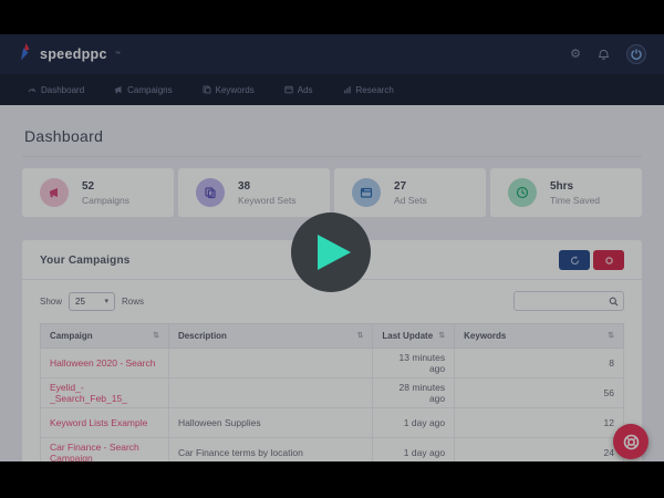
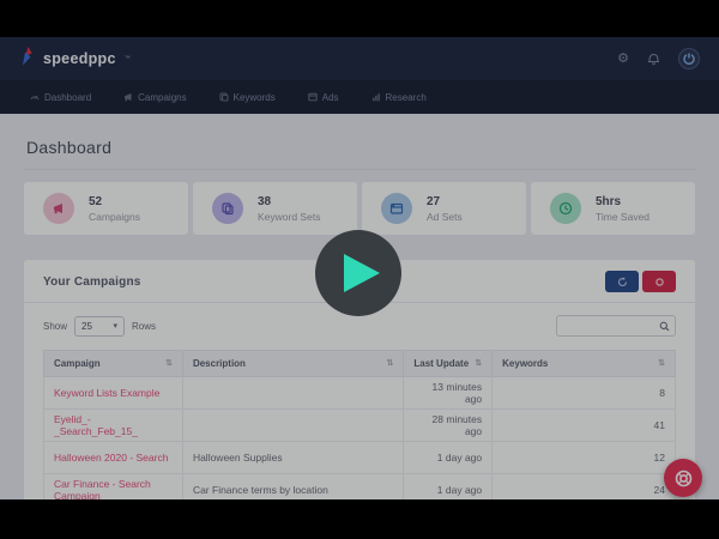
  speedppc
  ⚙
  Dashboard
  Campaigns
  Keywords
  Ads
  Research
  Dashboard
  52
  Campaigns
  38
  Keyword Sets
  27
  Ad Sets
  5hrs
  Time Saved
  Your Campaigns
  Show
  25
  Rows
  Campaign	Description	Last Update	Keywords
- Halloween 2020 - Search		13 minutes ago	8
+ Keyword Lists Example		13 minutes ago	8
- Eyelid_-_Search_Feb_15_		28 minutes ago	56
+ Eyelid_-_Search_Feb_15_		28 minutes ago	41
- Keyword Lists Example	Halloween Supplies	1 day ago	12
+ Halloween 2020 - Search	Halloween Supplies	1 day ago	12
  Car Finance - Search Campaign	Car Finance terms by location	1 day ago	24
